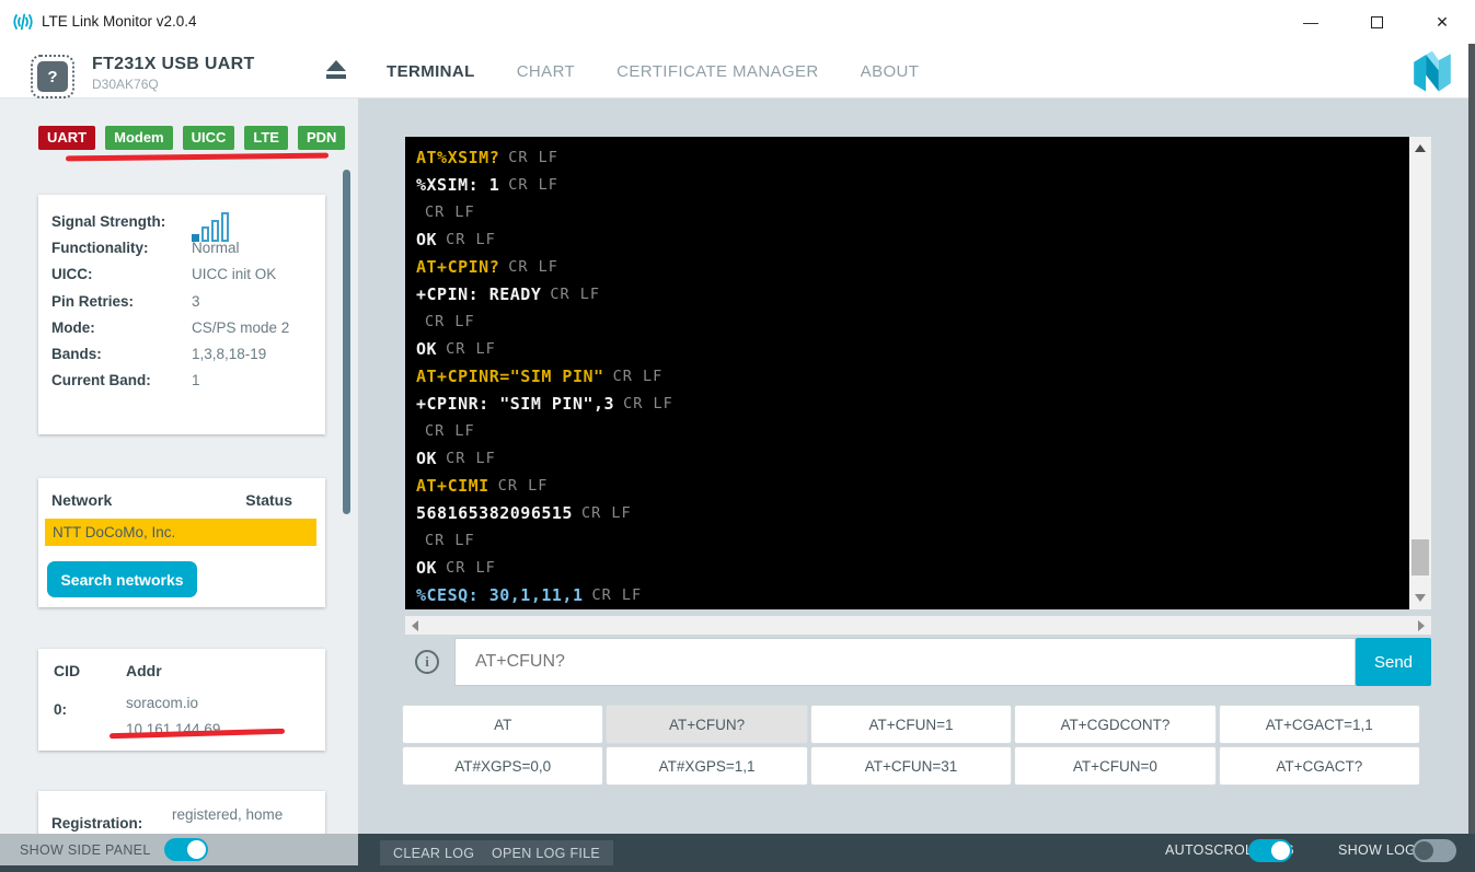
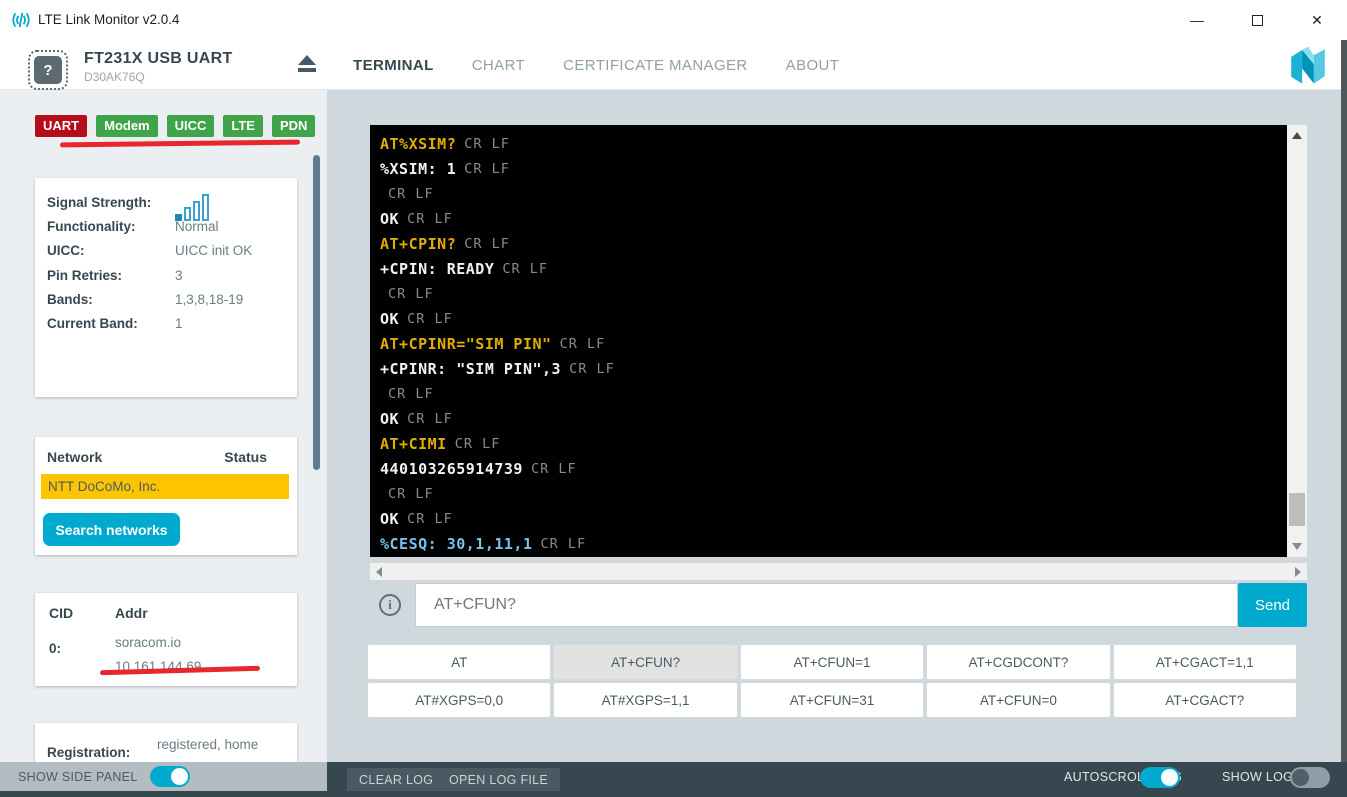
  LTE Link Monitor v2.0.4
  —
  ✕
  ?
  FT231X USB UART
  D30AK76Q
  TERMINAL
  CHART
  CERTIFICATE MANAGER
  ABOUT
  UART
  Modem
  UICC
  LTE
  PDN
  Signal Strength:
  Functionality:
  Normal
  UICC:
  UICC init OK
  Pin Retries:
  3
- Mode:
- CS/PS mode 2
  Bands:
  1,3,8,18-19
  Current Band:
  1
  Network
  Status
  NTT DoCoMo, Inc.
  Search networks
  CID
  Addr
  0:
  soracom.io
  10.161.144.6
  Registration:
  registered, home
  AT%XSIM?
  CR LF
  %XSIM: 1
  CR LF
  CR LF
  OK
  CR LF
  AT+CPIN?
  CR LF
  +CPIN: READY
  CR LF
  CR LF
  OK
  CR LF
  AT+CPINR="SIM PIN"
  CR LF
  +CPINR: "SIM PIN",3
  CR LF
  CR LF
  OK
  CR LF
  AT+CIMI
  CR LF
- 568165382096515
+ 440103265914739
  CR LF
  CR LF
  OK
  CR LF
  %CESQ: 30,1,11,1
  CR LF
  i
  AT+CFUN?
  Send
  AT
  AT+CFUN?
  AT+CFUN=1
  AT+CGDCONT?
  AT+CGACT=1,1
  AT#XGPS=0,0
  AT#XGPS=1,1
  AT+CFUN=31
  AT+CFUN=0
  AT+CGACT?
  SHOW SIDE PANEL
  CLEAR LOG
  OPEN LOG FILE
  SHOW LOG
